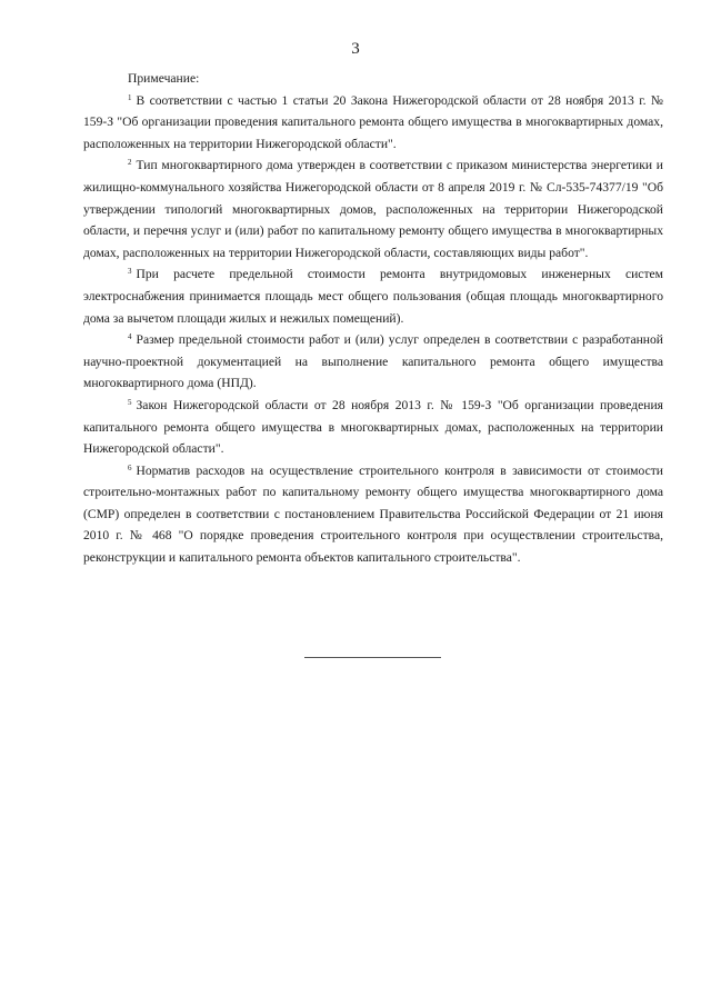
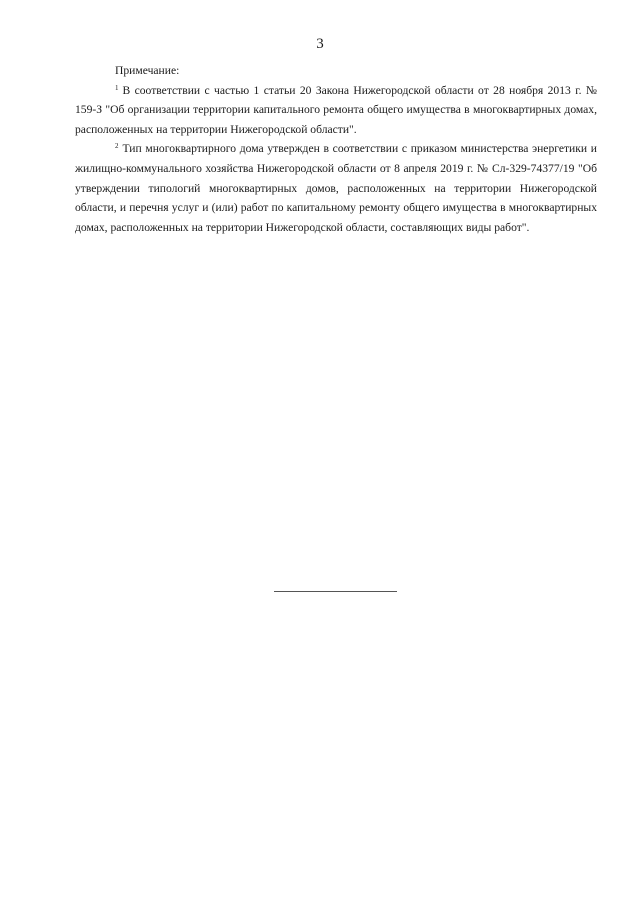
  3
  Примечание:
- 1 В соответствии с частью 1 статьи 20 Закона Нижегородской области от 28 ноября 2013 г. № 159-З "Об организации проведения капитального ремонта общего имущества в многоквартирных домах, расположенных на территории Нижегородской области".
+ 1 В соответствии с частью 1 статьи 20 Закона Нижегородской области от 28 ноября 2013 г. № 159-З "Об организации территории капитального ремонта общего имущества в многоквартирных домах, расположенных на территории Нижегородской области".
- 2 Тип многоквартирного дома утвержден в соответствии с приказом министерства энергетики и жилищно-коммунального хозяйства Нижегородской области от 8 апреля 2019 г. № Сл-535-74377/19 "Об утверждении типологий многоквартирных домов, расположенных на территории Нижегородской области, и перечня услуг и (или) работ по капитальному ремонту общего имущества в многоквартирных домах, расположенных на территории Нижегородской области, составляющих виды работ".
+ 2 Тип многоквартирного дома утвержден в соответствии с приказом министерства энергетики и жилищно-коммунального хозяйства Нижегородской области от 8 апреля 2019 г. № Сл-329-74377/19 "Об утверждении типологий многоквартирных домов, расположенных на территории Нижегородской области, и перечня услуг и (или) работ по капитальному ремонту общего имущества в многоквартирных домах, расположенных на территории Нижегородской области, составляющих виды работ".
- 3 При расчете предельной стоимости ремонта внутридомовых инженерных систем электроснабжения принимается площадь мест общего пользования (общая площадь многоквартирного дома за вычетом площади жилых и нежилых помещений).
- 4 Размер предельной стоимости работ и (или) услуг определен в соответствии с разработанной научно-проектной документацией на выполнение капитального ремонта общего имущества многоквартирного дома (НПД).
- 5 Закон Нижегородской области от 28 ноября 2013 г. № 159-З "Об организации проведения капитального ремонта общего имущества в многоквартирных домах, расположенных на территории Нижегородской области".
- 6 Норматив расходов на осуществление строительного контроля в зависимости от стоимости строительно-монтажных работ по капитальному ремонту общего имущества многоквартирного дома (СМР) определен в соответствии с постановлением Правительства Российской Федерации от 21 июня 2010 г. № 468 "О порядке проведения строительного контроля при осуществлении строительства, реконструкции и капитального ремонта объектов капитального строительства".
